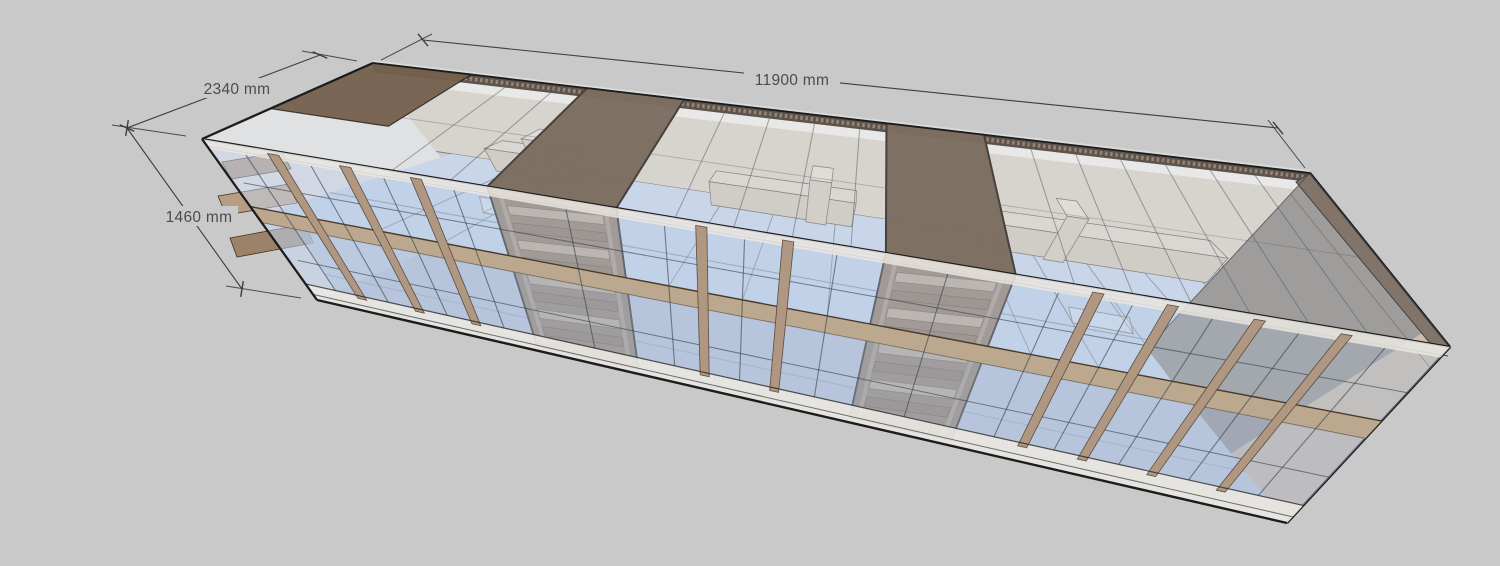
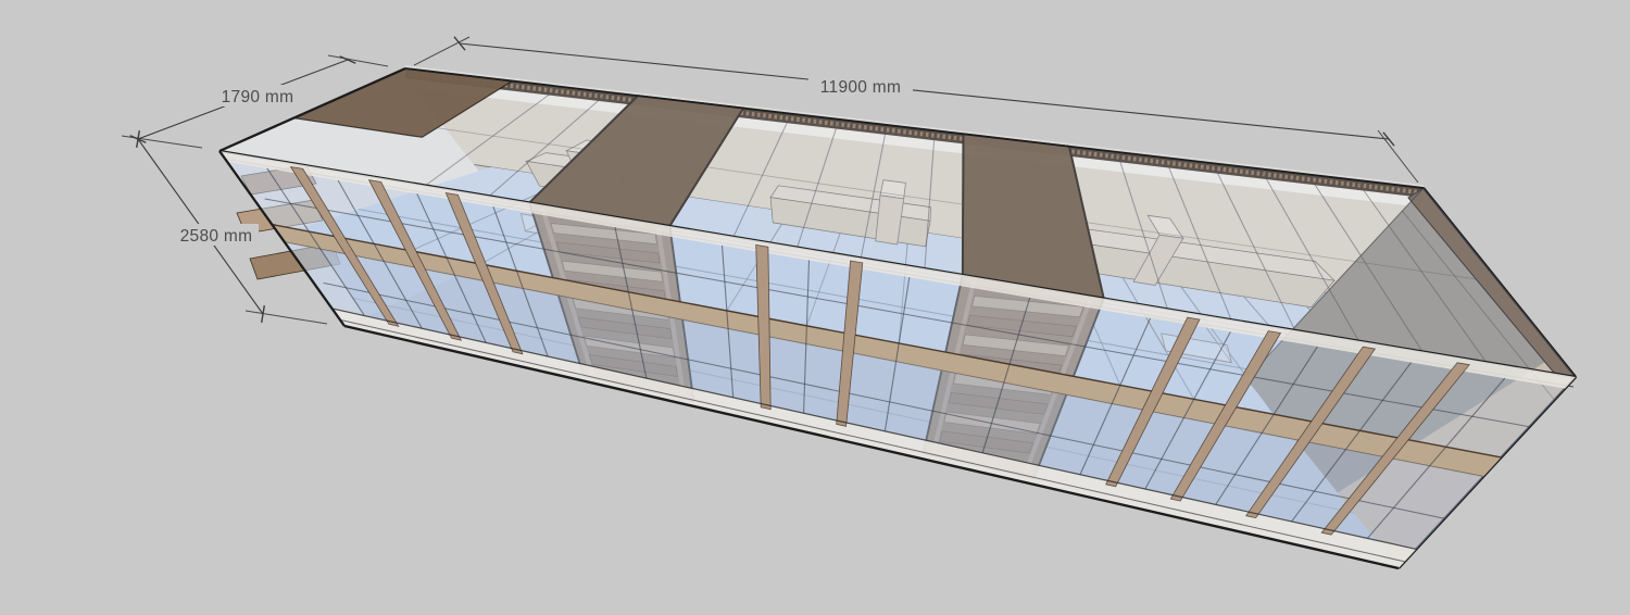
- 2340 mm
+ 1790 mm
- 1460 mm
+ 2580 mm
  11900 mm
